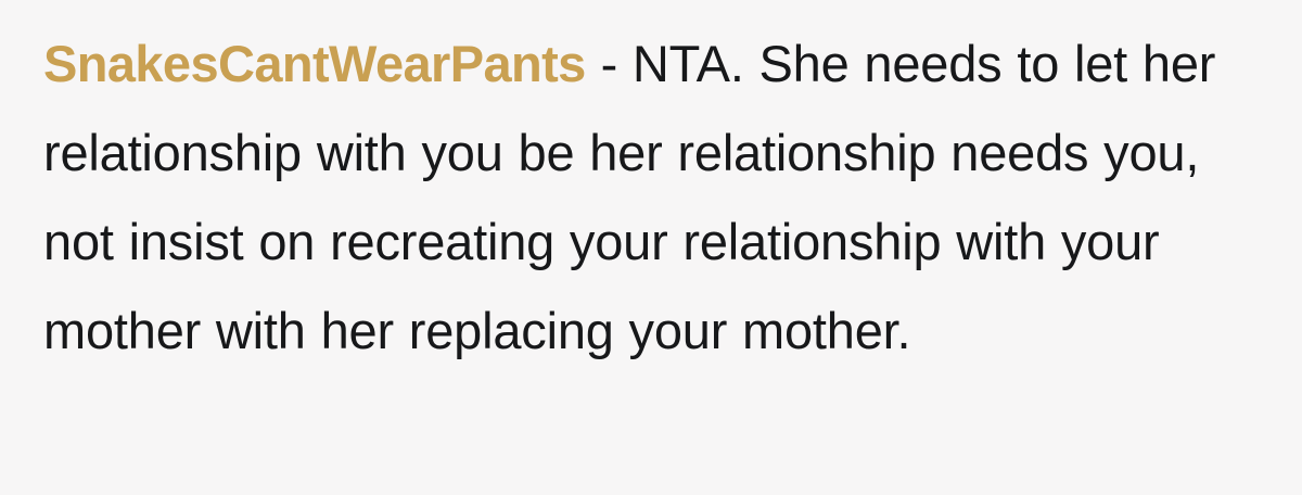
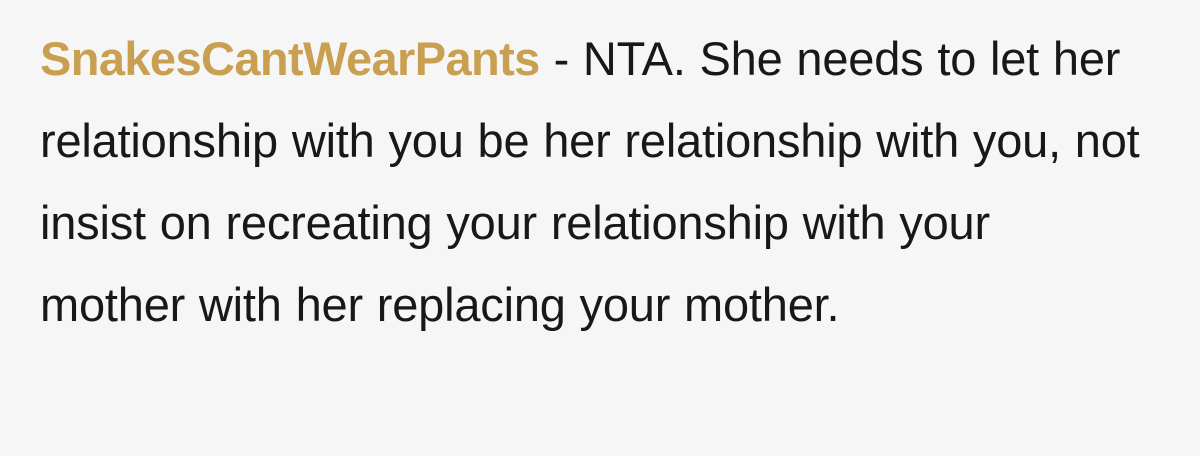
- SnakesCantWearPants - NTA. She needs to let her relationship with you be her relationship needs you, not insist on recreating your relationship with your mother with her replacing your mother.
+ SnakesCantWearPants - NTA. She needs to let her relationship with you be her relationship with you, not insist on recreating your relationship with your mother with her replacing your mother.
